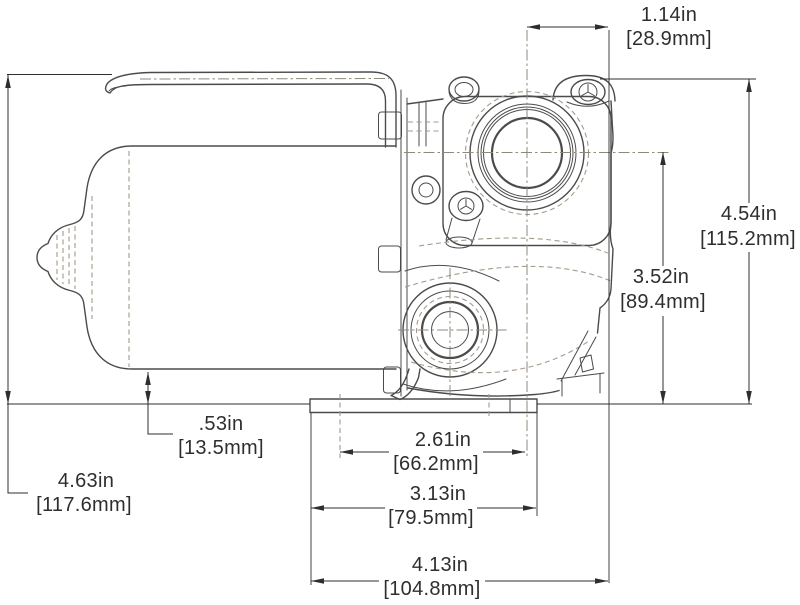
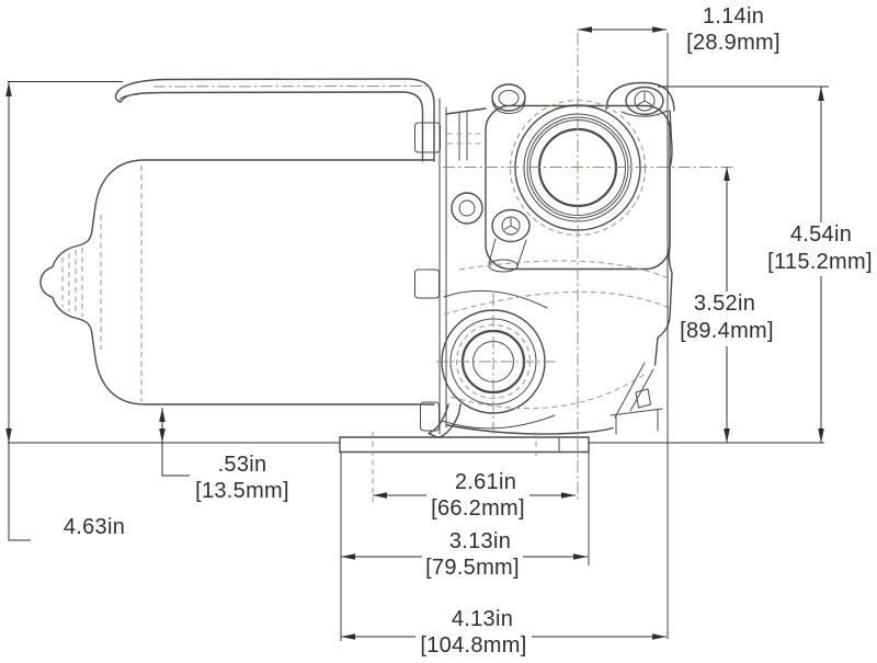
  1.14in
  [28.9mm]
  4.54in
  [115.2mm]
  3.52in
  [89.4mm]
  .53in
  [13.5mm]
  4.63in
- [117.6mm]
  2.61in
  [66.2mm]
  3.13in
  [79.5mm]
  4.13in
  [104.8mm]
